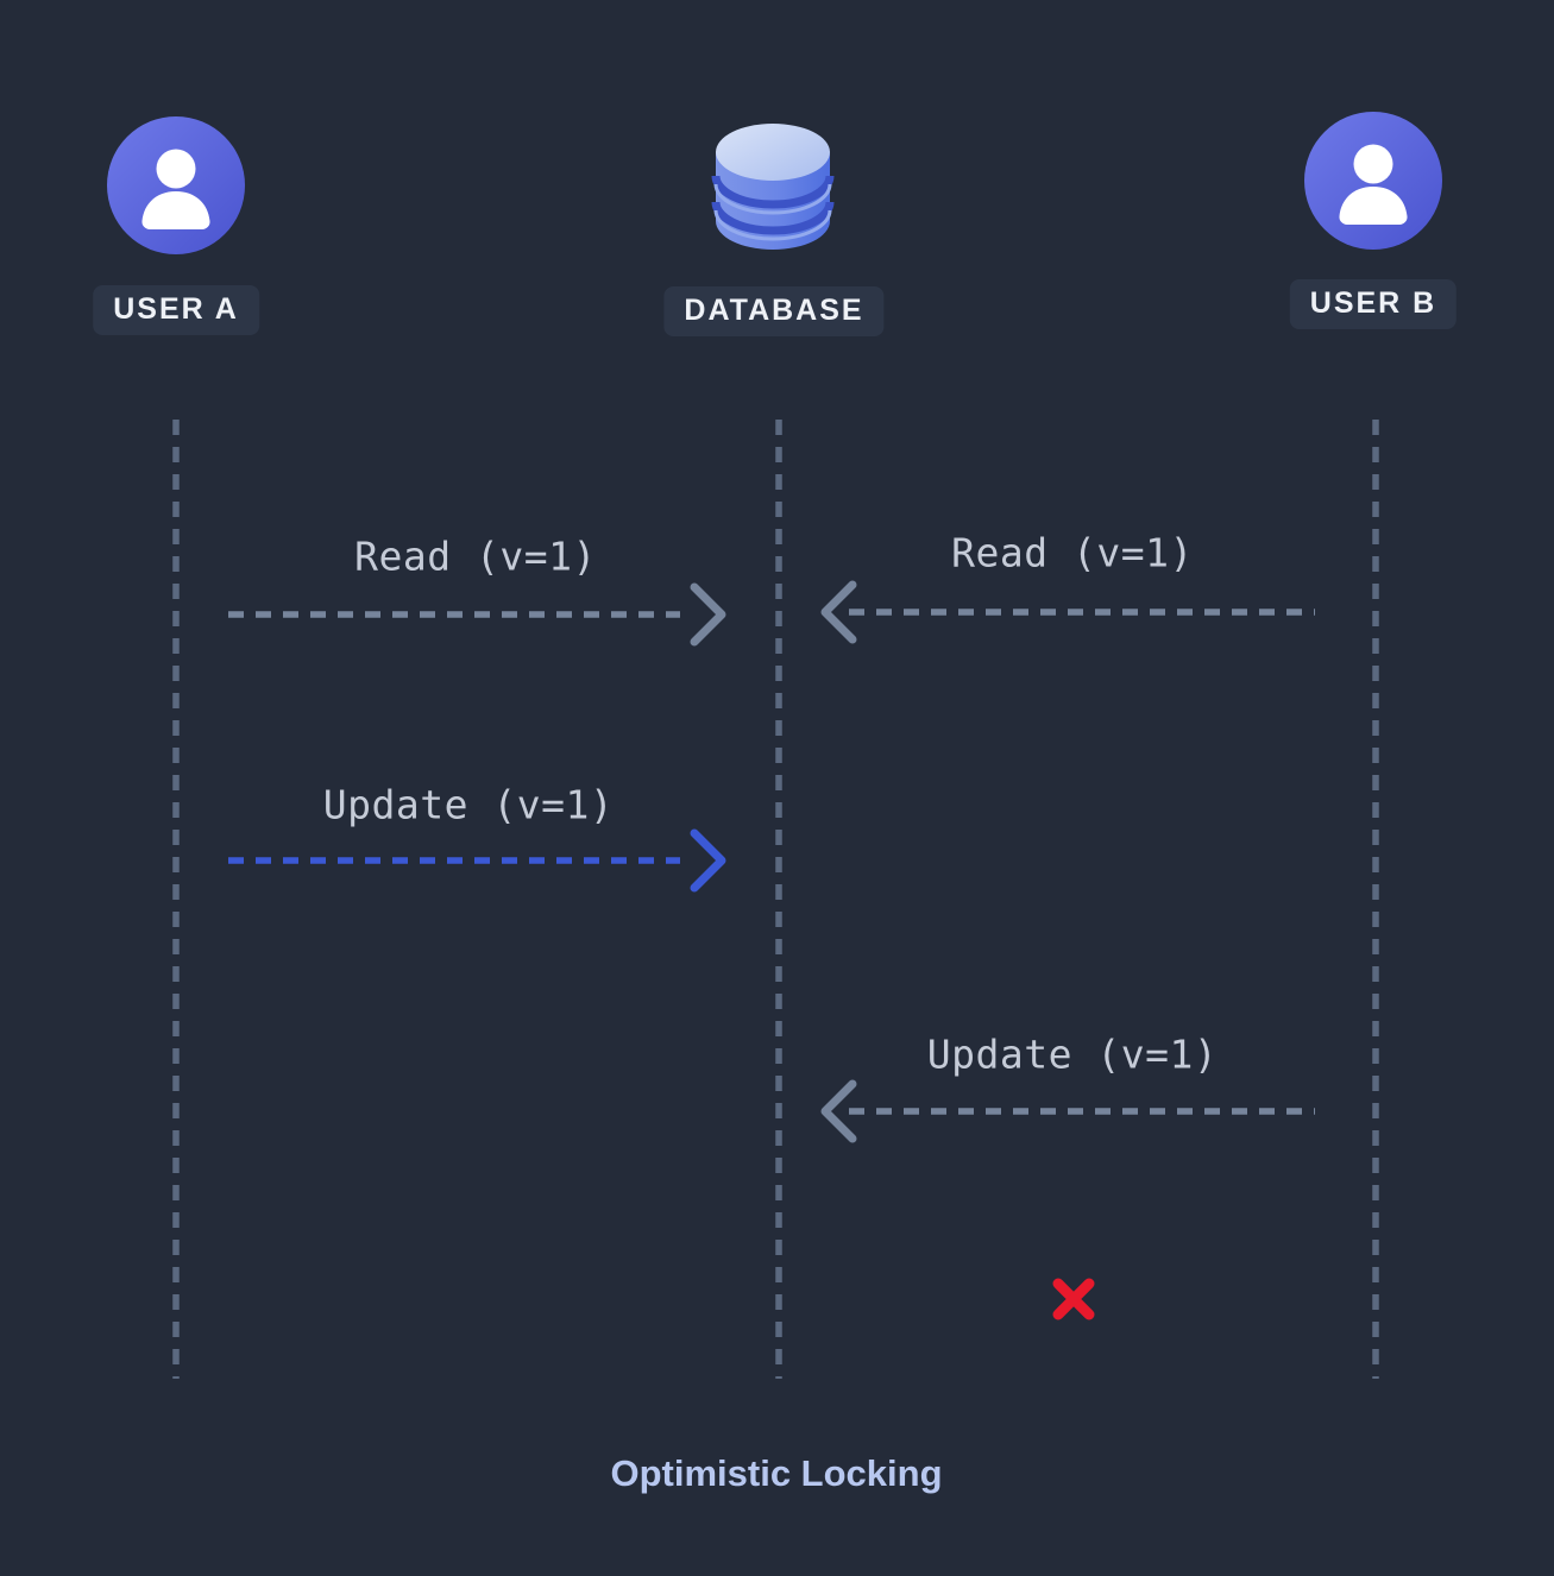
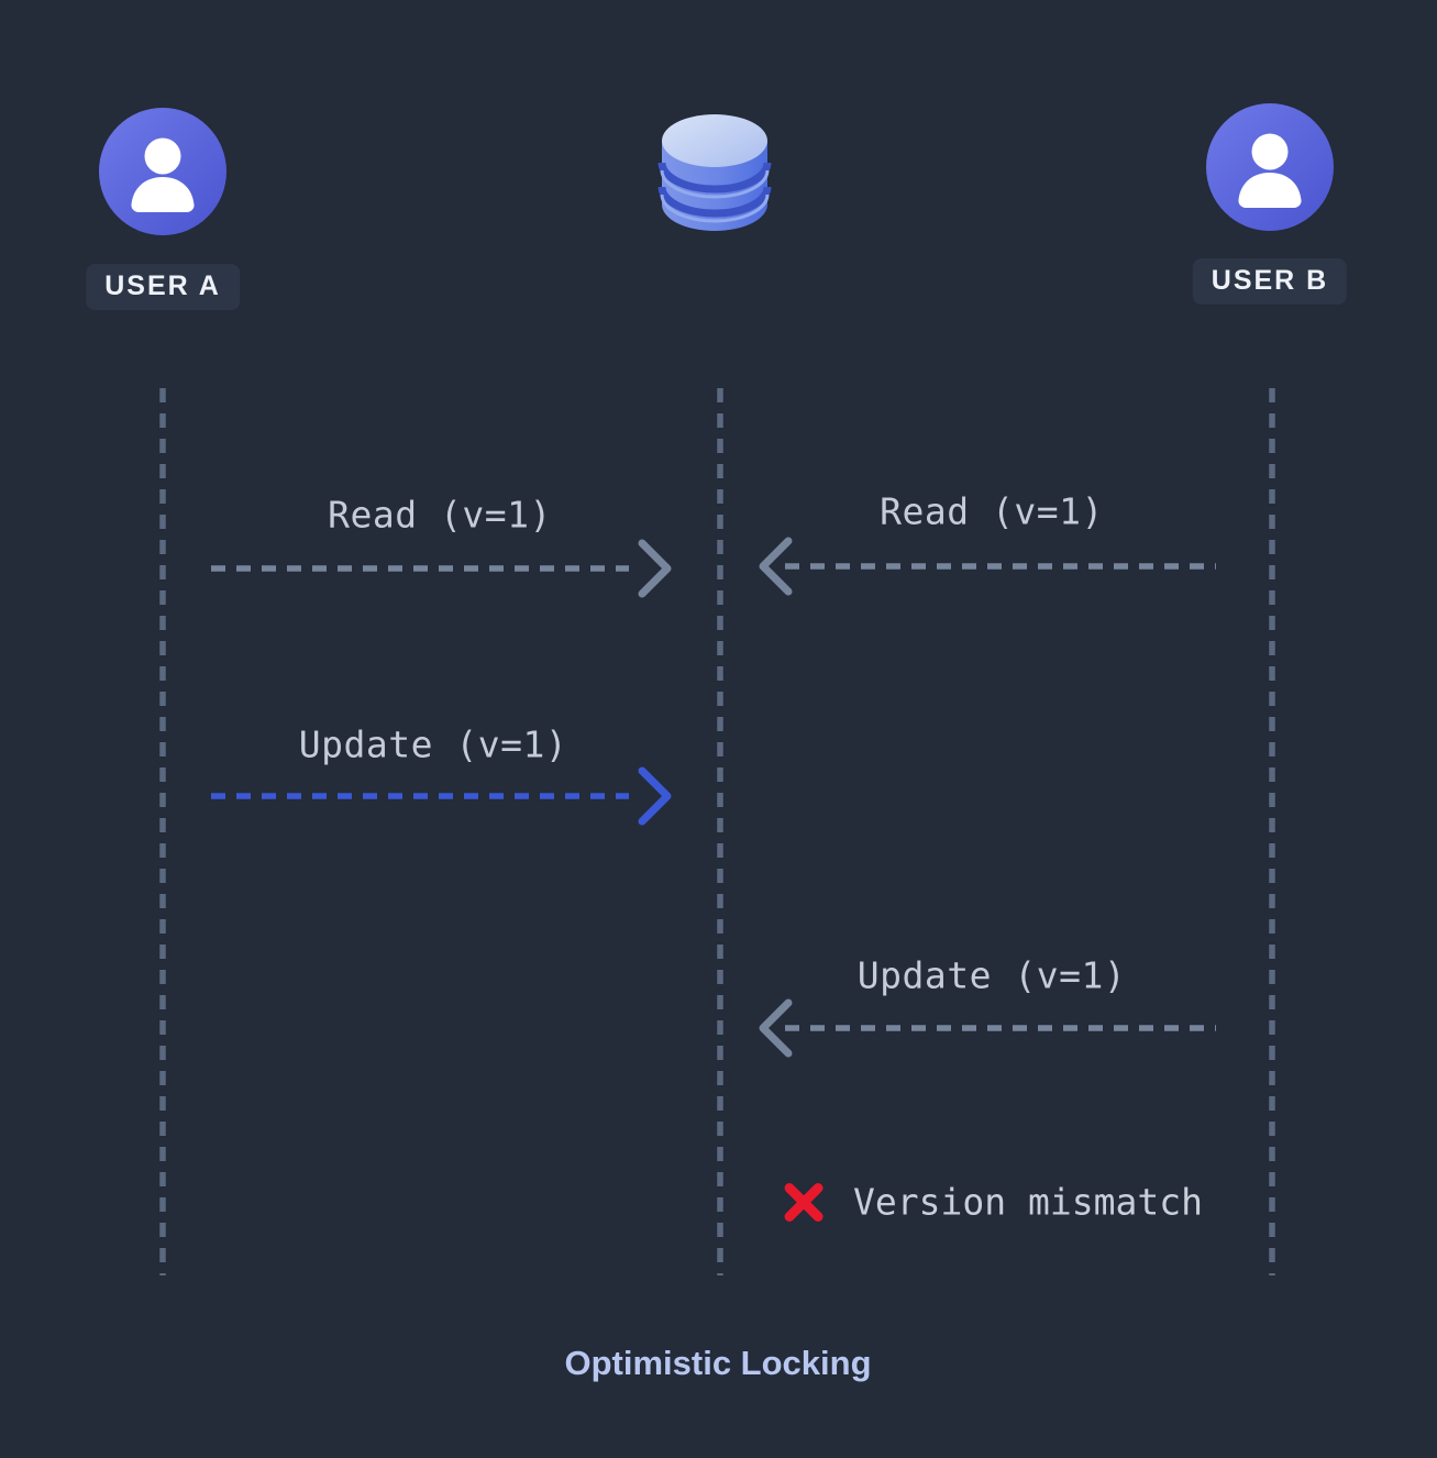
  USER A
- DATABASE
  USER B
  Read (v=1)
  Read (v=1)
  Update (v=1)
  Update (v=1)
+ Version mismatch
  Optimistic Locking
